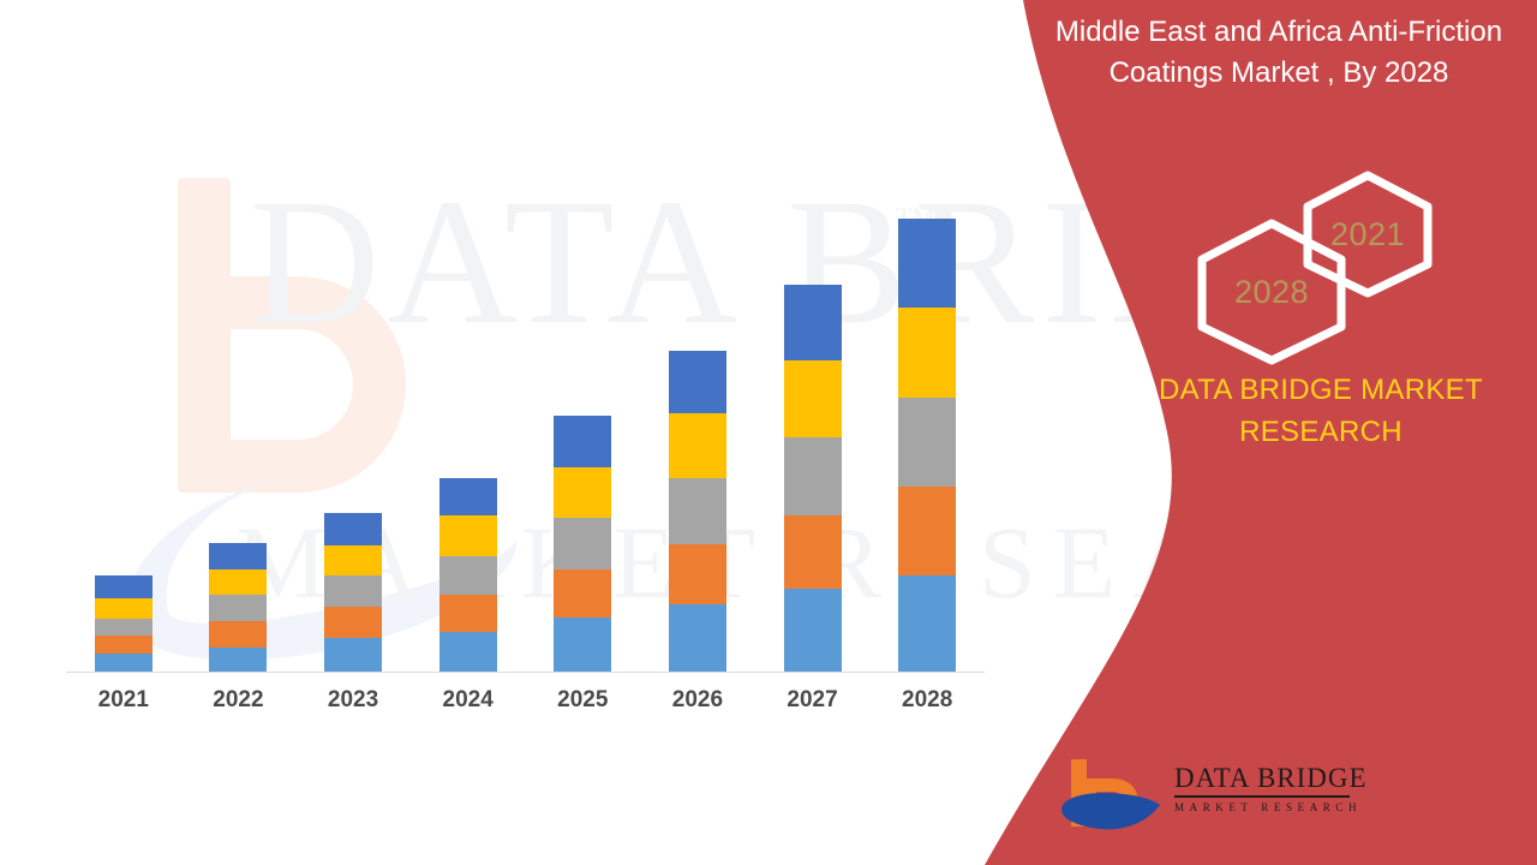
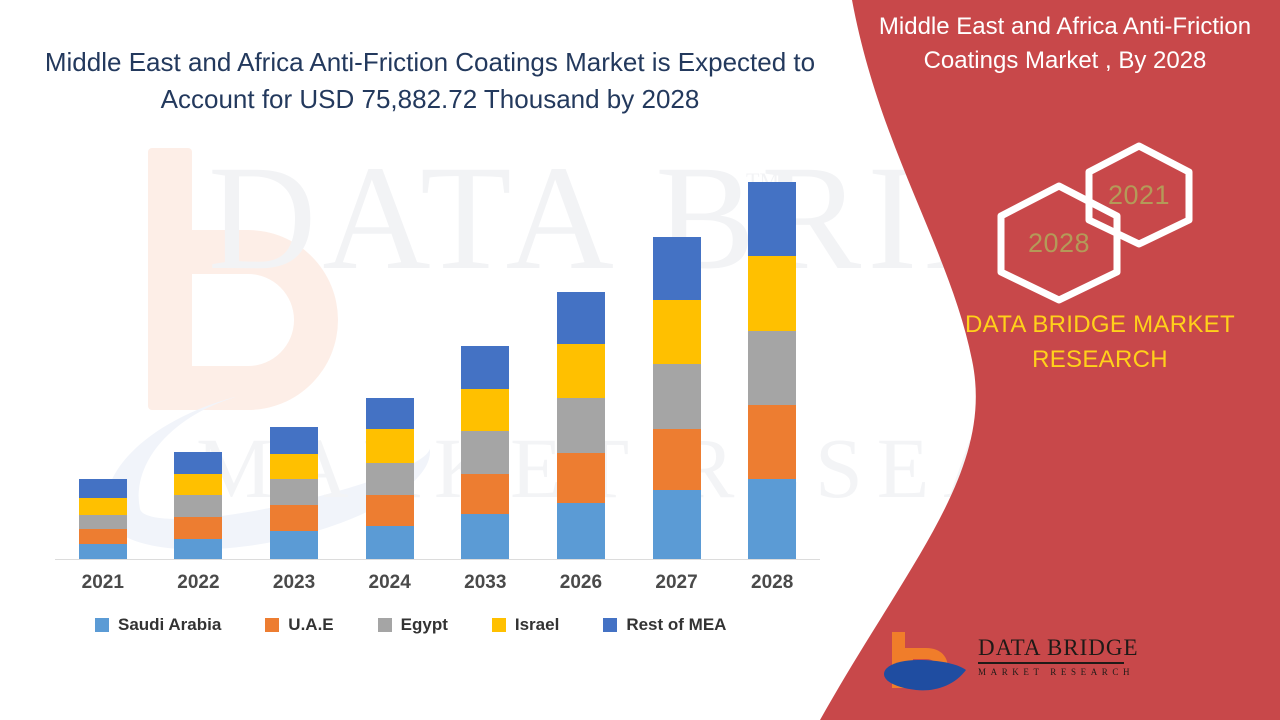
  DATA BRI
  TM
+ Middle East and Africa Anti-Friction Coatings Market is Expected to Account for USD 75,882.72 Thousand by 2028
  2021
  2022
  2023
  2024
- 2025
+ 2033
  2026
  2027
  2028
+ Saudi Arabia
+ U.A.E
+ Egypt
+ Israel
+ Rest of MEA
  Middle East and Africa Anti-Friction Coatings Market , By 2028
  2021
  2028
  DATA BRIDGE MARKET RESEARCH
  DATA BRIDGE
  MARKET RESEARCH
